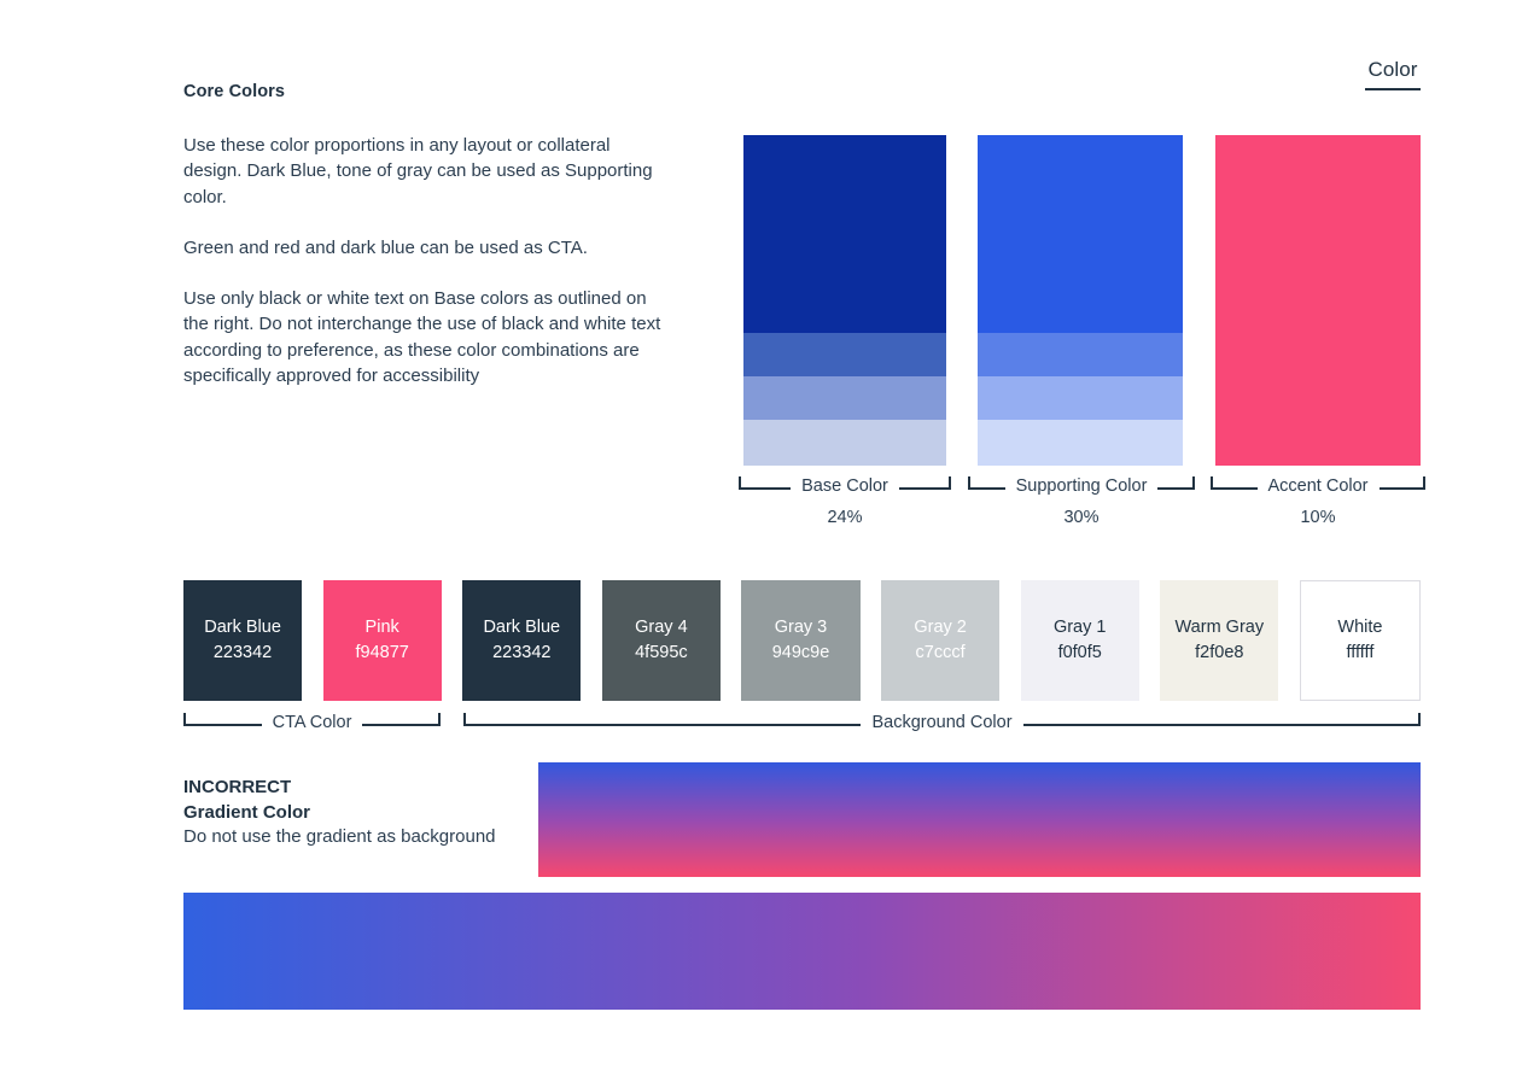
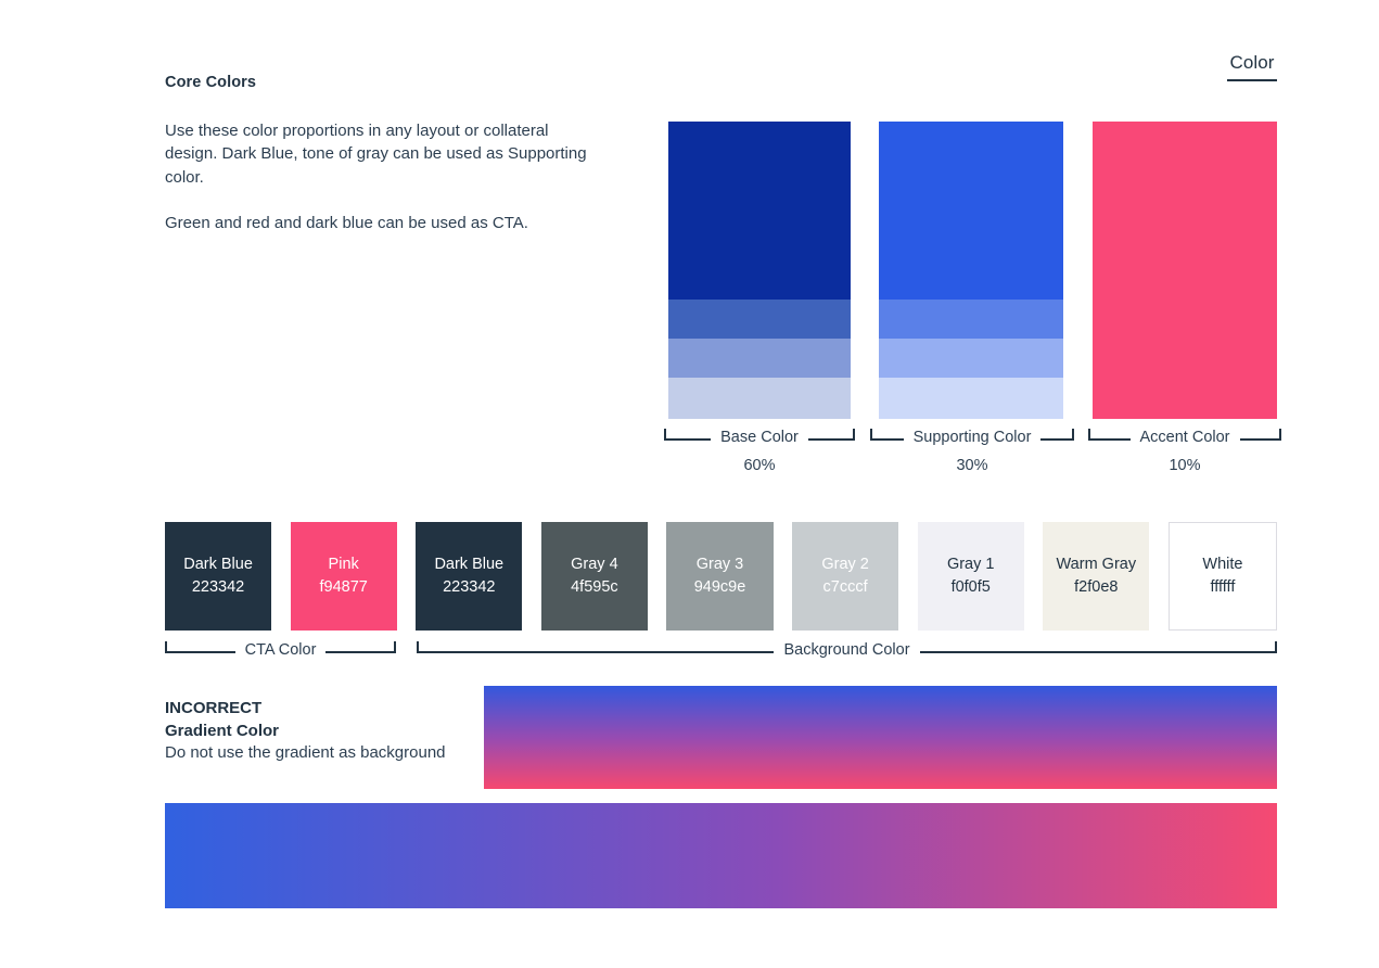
  Color
  Core Colors
  Use these color proportions in any layout or collateral design. Dark Blue, tone of gray can be used as Supporting color.
  Green and red and dark blue can be used as CTA.
- Use only black or white text on Base colors as outlined on the right. Do not interchange the use of black and white text according to preference, as these color combinations are specifically approved for accessibility
  Base Color
- 24%
+ 60%
  Supporting Color
  30%
  Accent Color
  10%
  Dark Blue
  223342
  Pink
  f94877
  Dark Blue
  223342
  Gray 4
  4f595c
  Gray 3
  949c9e
  Gray 2
  c7cccf
  Gray 1
  f0f0f5
  Warm Gray
  f2f0e8
  White
  ffffff
  CTA Color
  Background Color
  INCORRECT
  Gradient Color
  Do not use the gradient as background
